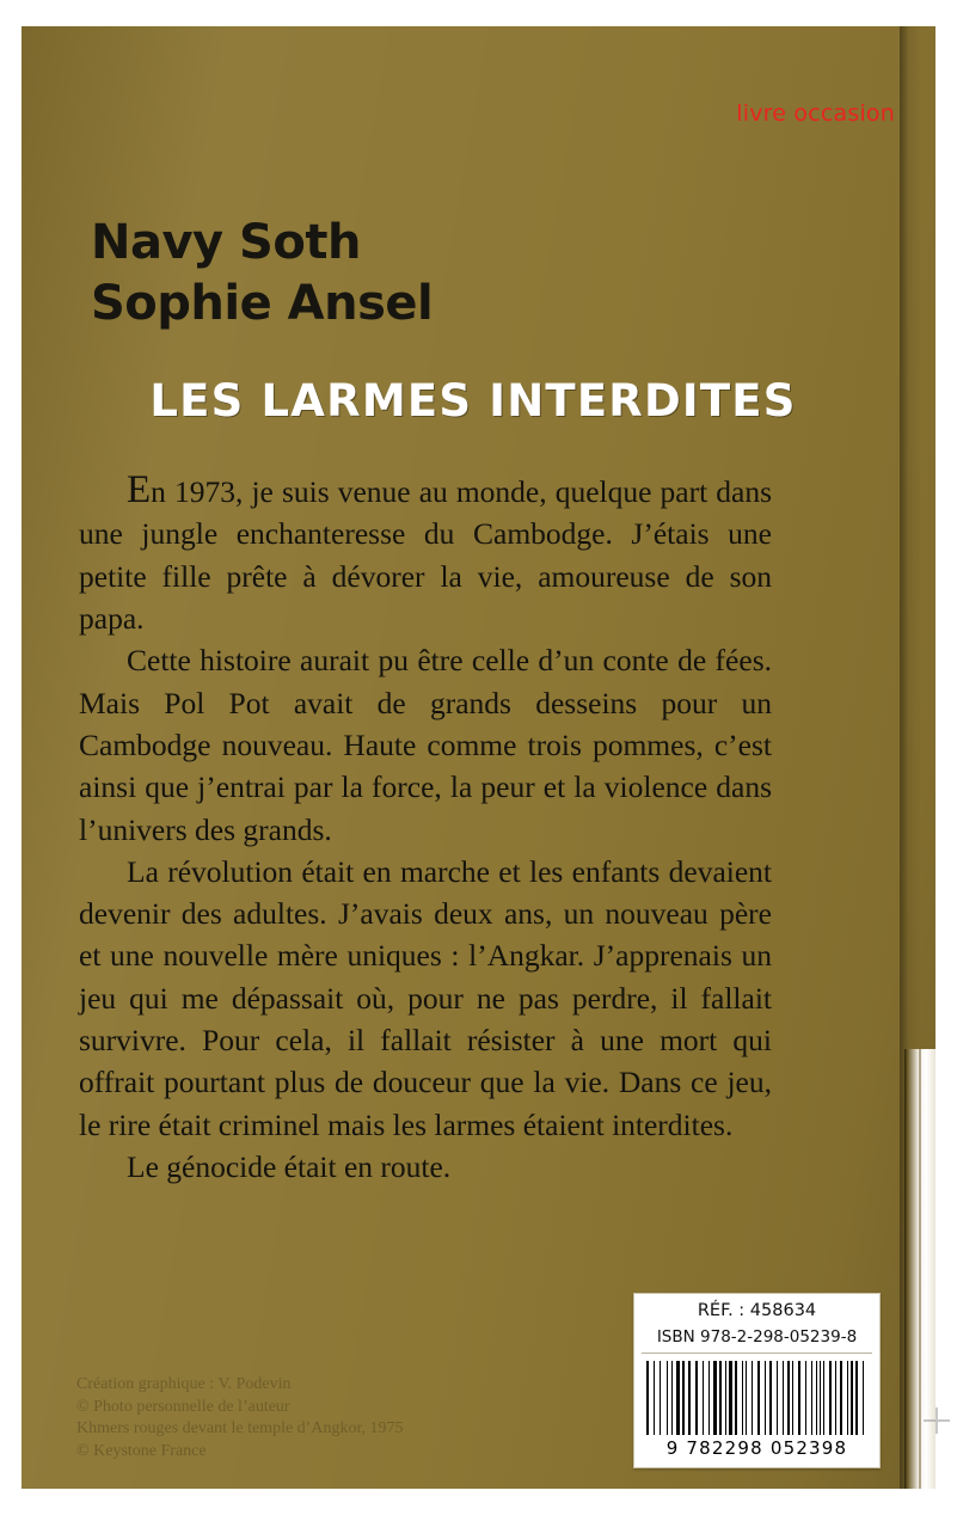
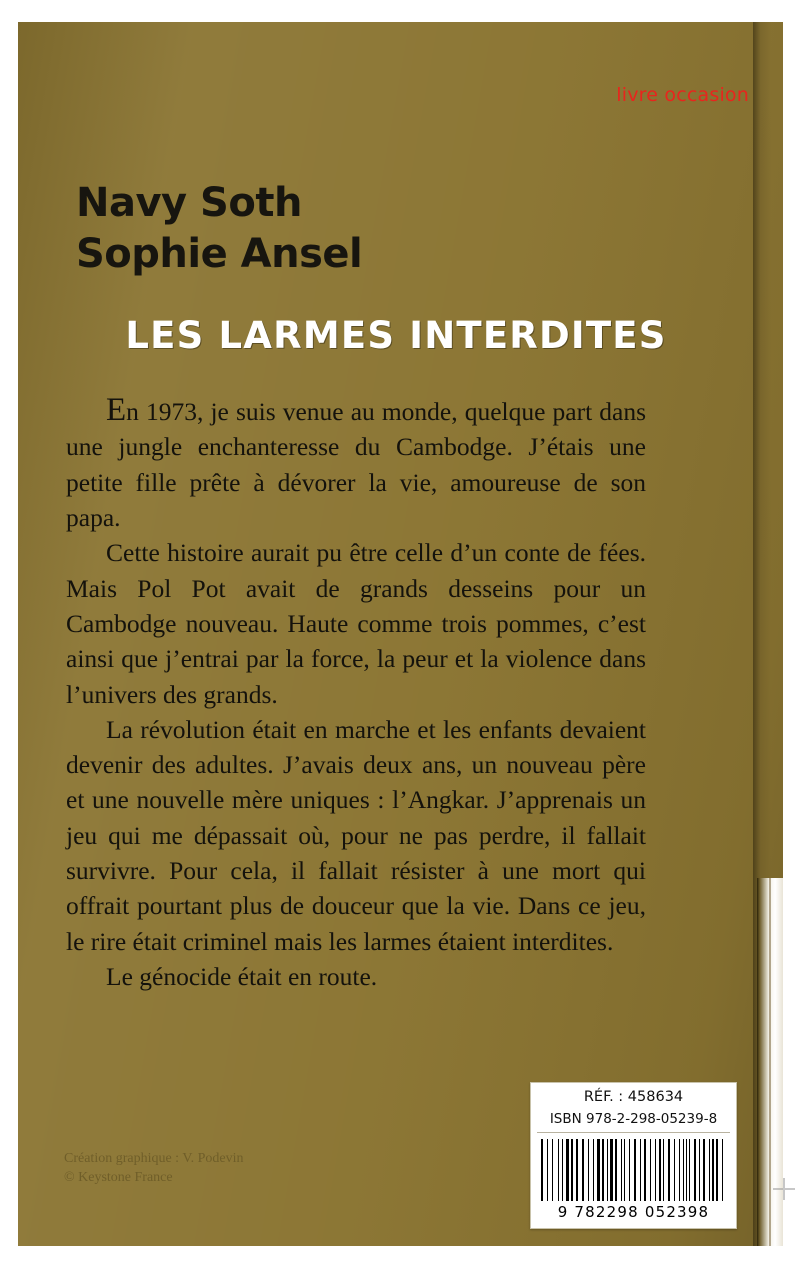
  livre occasion
  Navy Soth
  Sophie Ansel
  LES LARMES INTERDITES
  En 1973, je suis venue au monde, quelque part dans une jungle enchanteresse du Cambodge. J’étais une petite fille prête à dévorer la vie, amoureuse de son papa.
  Cette histoire aurait pu être celle d’un conte de fées. Mais Pol Pot avait de grands desseins pour un Cambodge nouveau. Haute comme trois pommes, c’est ainsi que j’entrai par la force, la peur et la violence dans l’univers des grands.
  La révolution était en marche et les enfants devaient devenir des adultes. J’avais deux ans, un nouveau père et une nouvelle mère uniques : l’Angkar. J’apprenais un jeu qui me dépassait où, pour ne pas perdre, il fallait survivre. Pour cela, il fallait résister à une mort qui offrait pourtant plus de douceur que la vie. Dans ce jeu, le rire était criminel mais les larmes étaient interdites.
  Le génocide était en route.
  Création graphique : V. Podevin
- © Photo personnelle de l’auteur
- Khmers rouges devant le temple d’Angkor, 1975
  © Keystone France
  RÉF. : 458634
  ISBN 978-2-298-05239-8
  9 782298 052398
